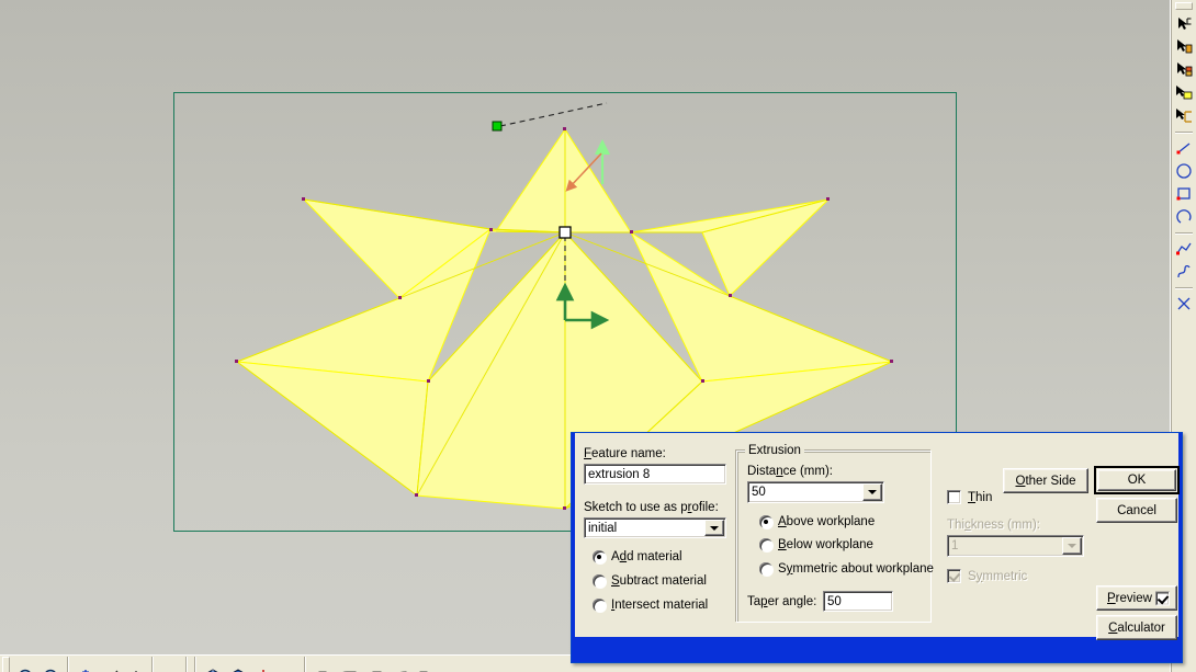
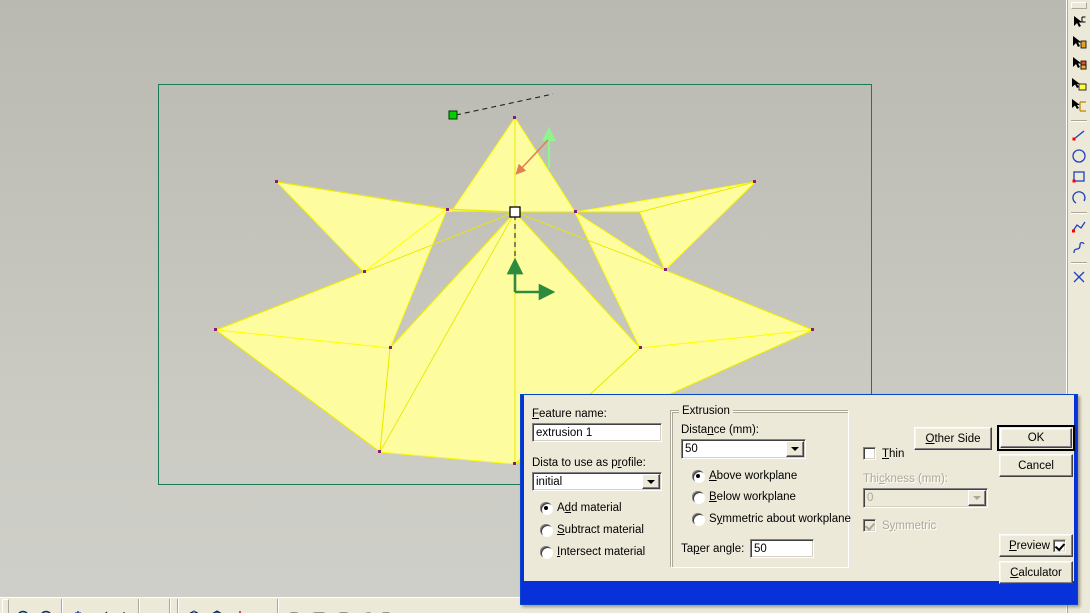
  Feature name:
- extrusion 8
+ extrusion 1
- Sketch to use as profile:
+ Dista to use as profile:
  initial
  Add material
  Subtract material
  Intersect material
  Extrusion
  Distance (mm):
  50
  Above workplane
  Below workplane
  Symmetric about workplane
  Taper angle:
  50
  Thin
  Thickness (mm):
- 1
+ 0
  Symmetric
  Other Side
  OK
  Cancel
  Preview
  Calculator
